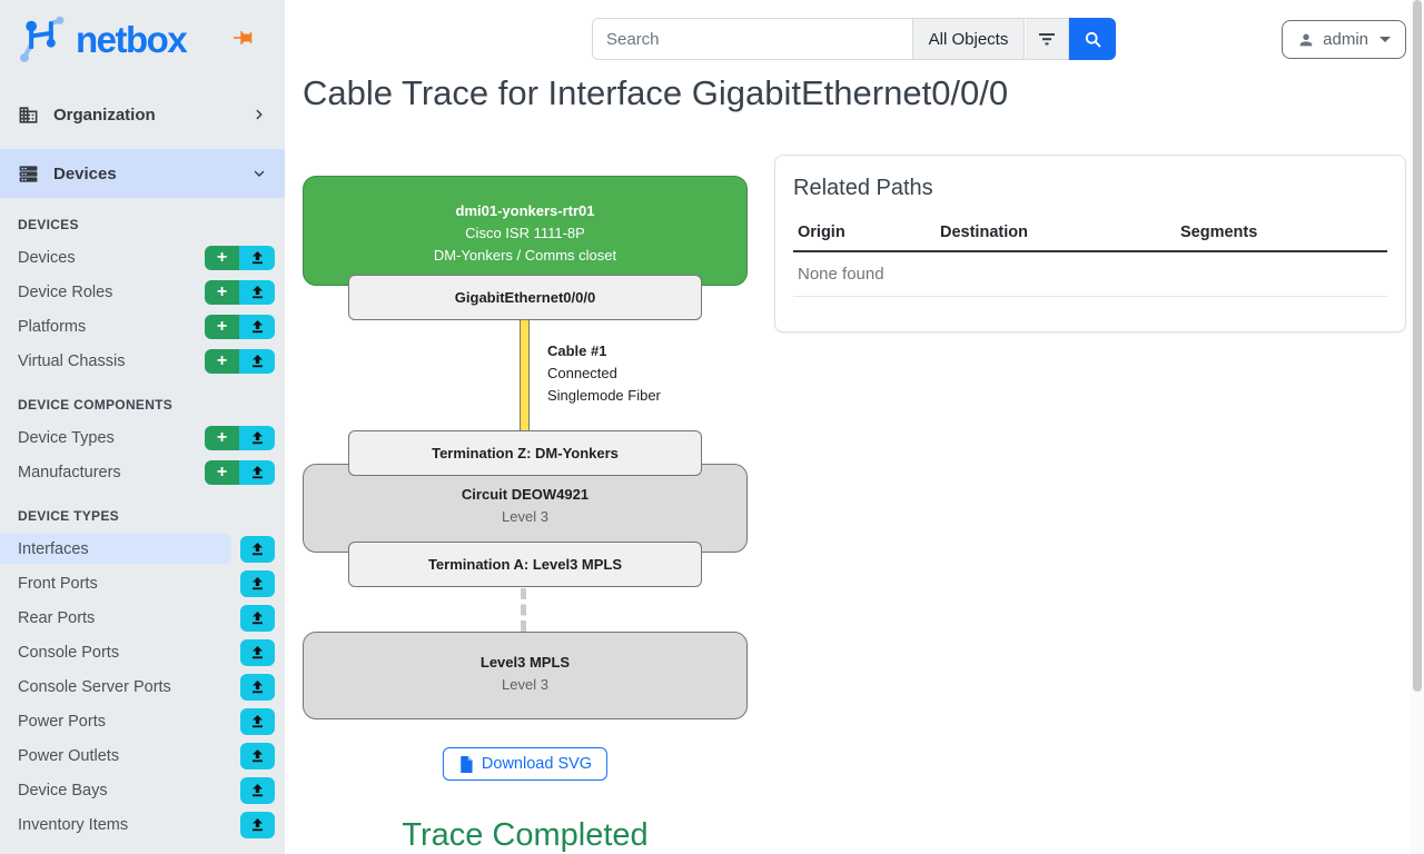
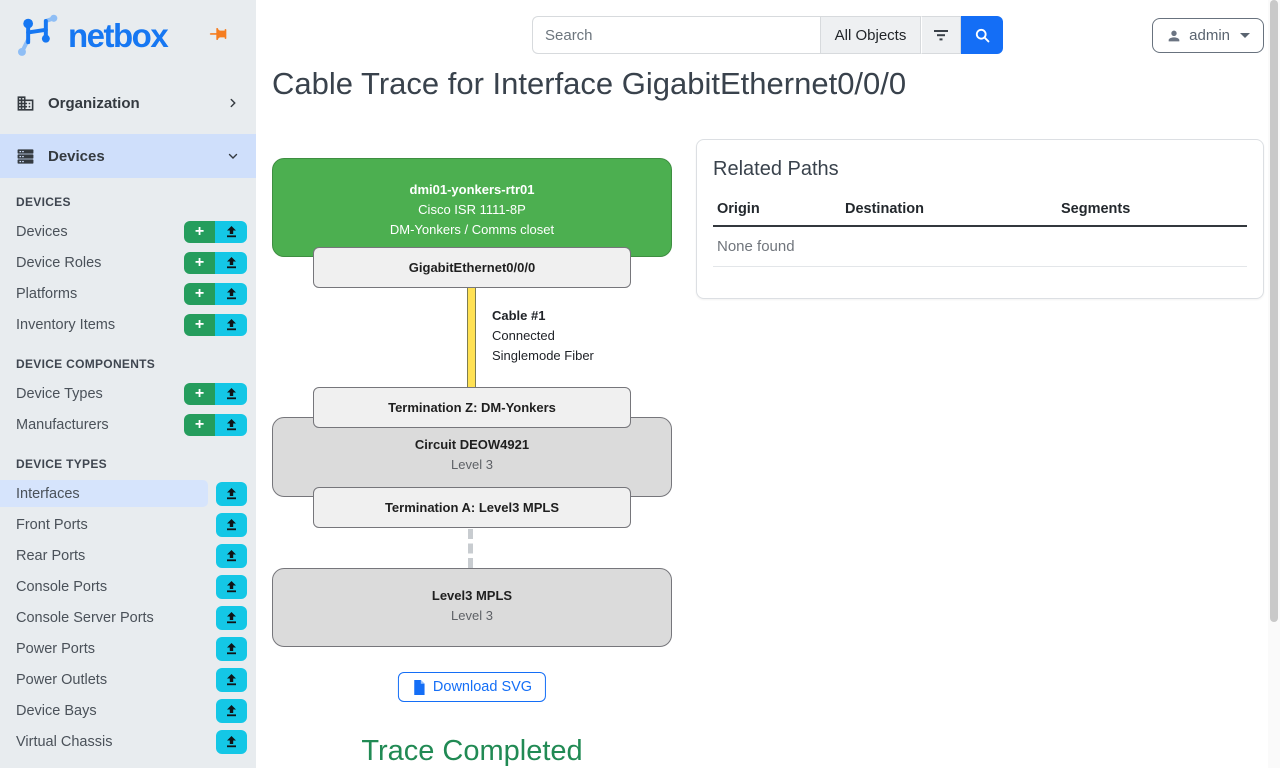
  netbox
  Organization
  Devices
  DEVICES
  Devices
  +
  Device Roles
  +
  Platforms
  +
- Virtual Chassis
+ Inventory Items
  +
  DEVICE COMPONENTS
  Device Types
  +
  Manufacturers
  +
  DEVICE TYPES
  Interfaces
  Front Ports
  Rear Ports
  Console Ports
  Console Server Ports
  Power Ports
  Power Outlets
  Device Bays
- Inventory Items
+ Virtual Chassis
  Search
  All Objects
  admin
  Cable Trace for Interface GigabitEthernet0/0/0
  dmi01-yonkers-rtr01
  Cisco ISR 1111-8P
  DM-Yonkers / Comms closet
  GigabitEthernet0/0/0
  Cable #1
  Connected
  Singlemode Fiber
  Termination Z: DM-Yonkers
  Circuit DEOW4921
  Level 3
  Termination A: Level3 MPLS
  Level3 MPLS
  Level 3
  Download SVG
  Trace Completed
  Related Paths
  Origin	Destination	Segments
  None found
